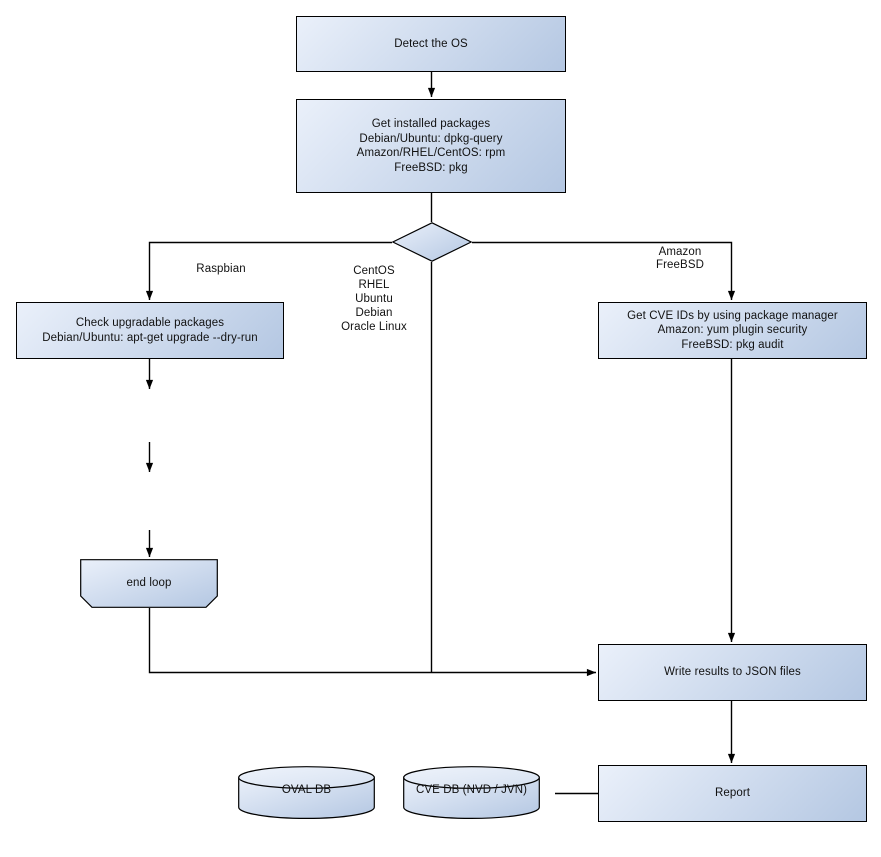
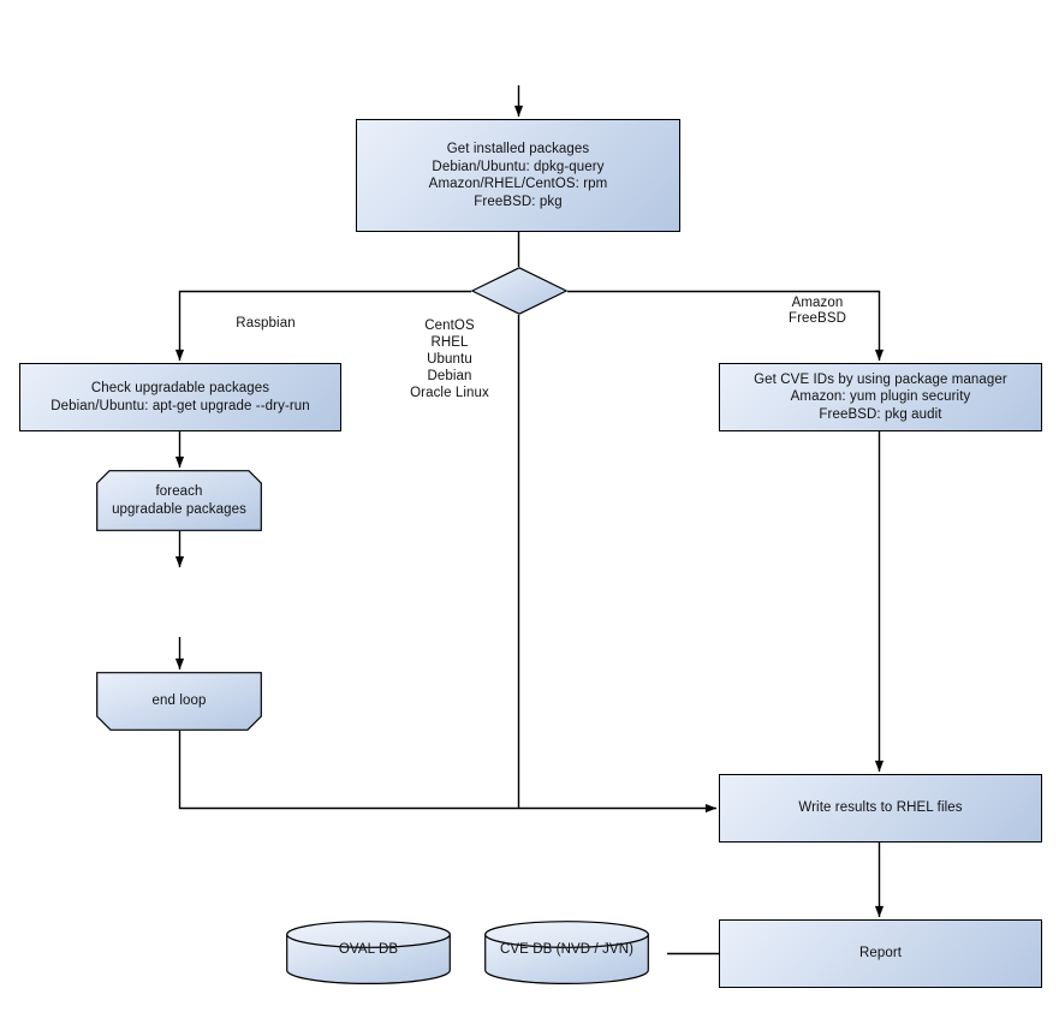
- Detect the OS
  Get installed packages
  Debian/Ubuntu: dpkg-query
  Amazon/RHEL/CentOS: rpm
  FreeBSD: pkg
  Check upgradable packages
  Debian/Ubuntu: apt-get upgrade --dry-run
+ foreach
+ upgradable packages
  end loop
  Get CVE IDs by using package manager
  Amazon: yum plugin security
  FreeBSD: pkg audit
- Write results to JSON files
+ Write results to RHEL files
  Report
  OVAL DB
  CVE DB (NVD / JVN)
  Raspbian
  CentOS
  RHEL
  Ubuntu
  Debian
  Oracle Linux
  Amazon
  FreeBSD
